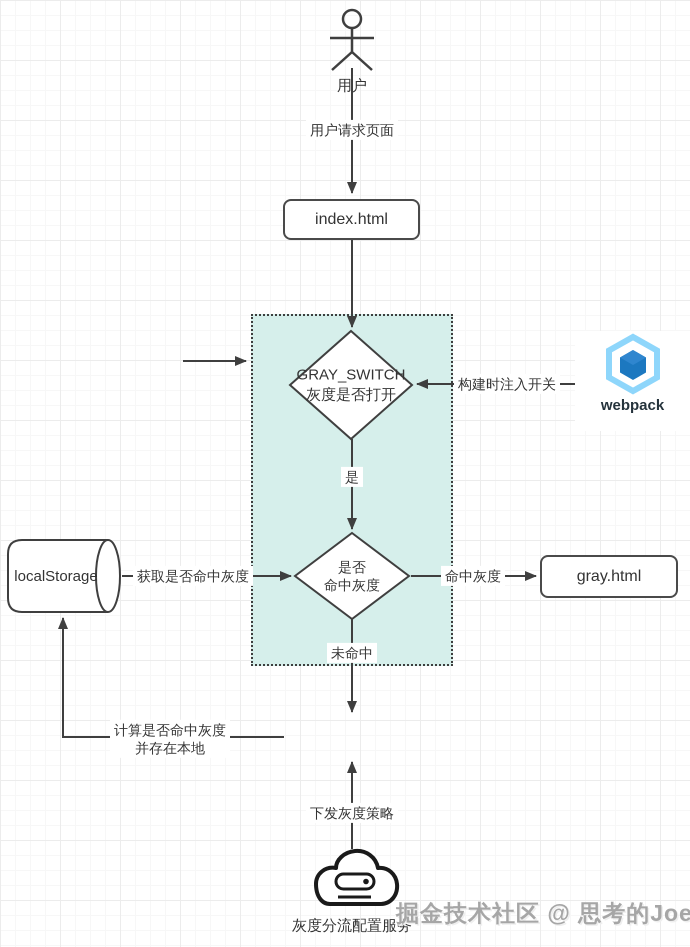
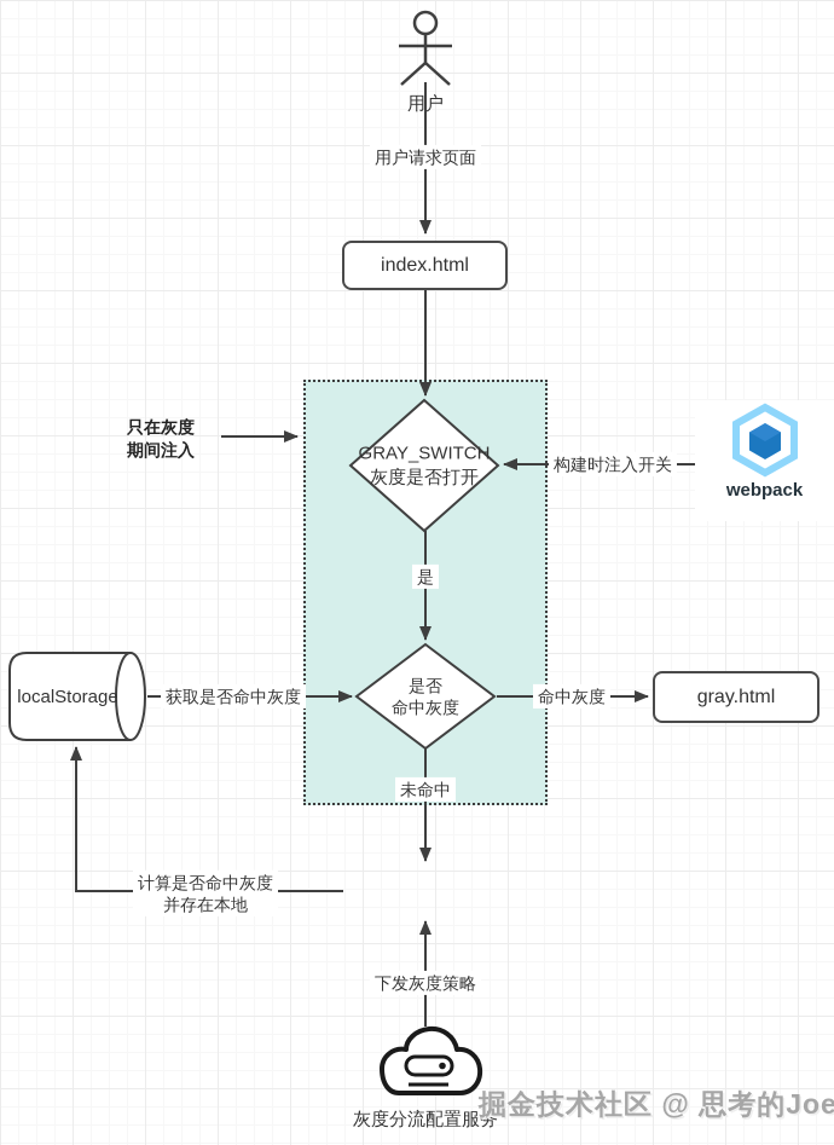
  index.html
  gray.html
  GRAY_SWITCH
  灰度是否打开
  是否
  命中灰度
  localStorage
  用户
  用户请求页面
  是
  未命中
  获取是否命中灰度
  命中灰度
  构建时注入开关
  下发灰度策略
  计算是否命中灰度
  并存在本地
+ 只在灰度
+ 期间注入
  灰度分流配置服务
  webpack
  掘金技术社区 @ 思考的Joe
